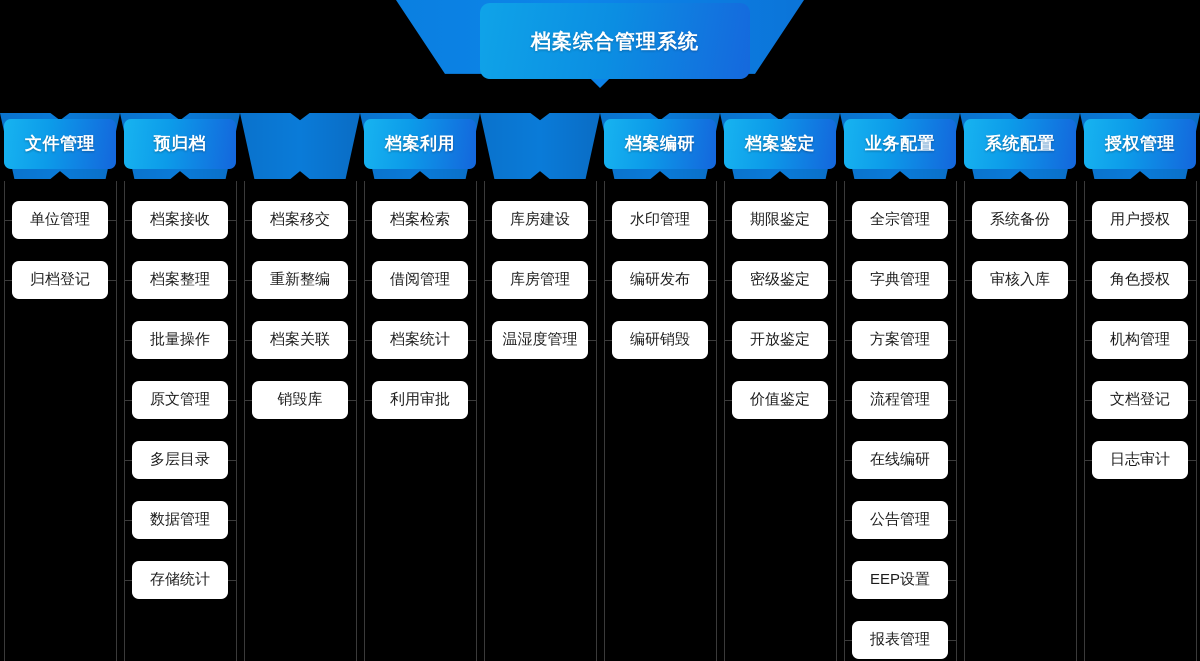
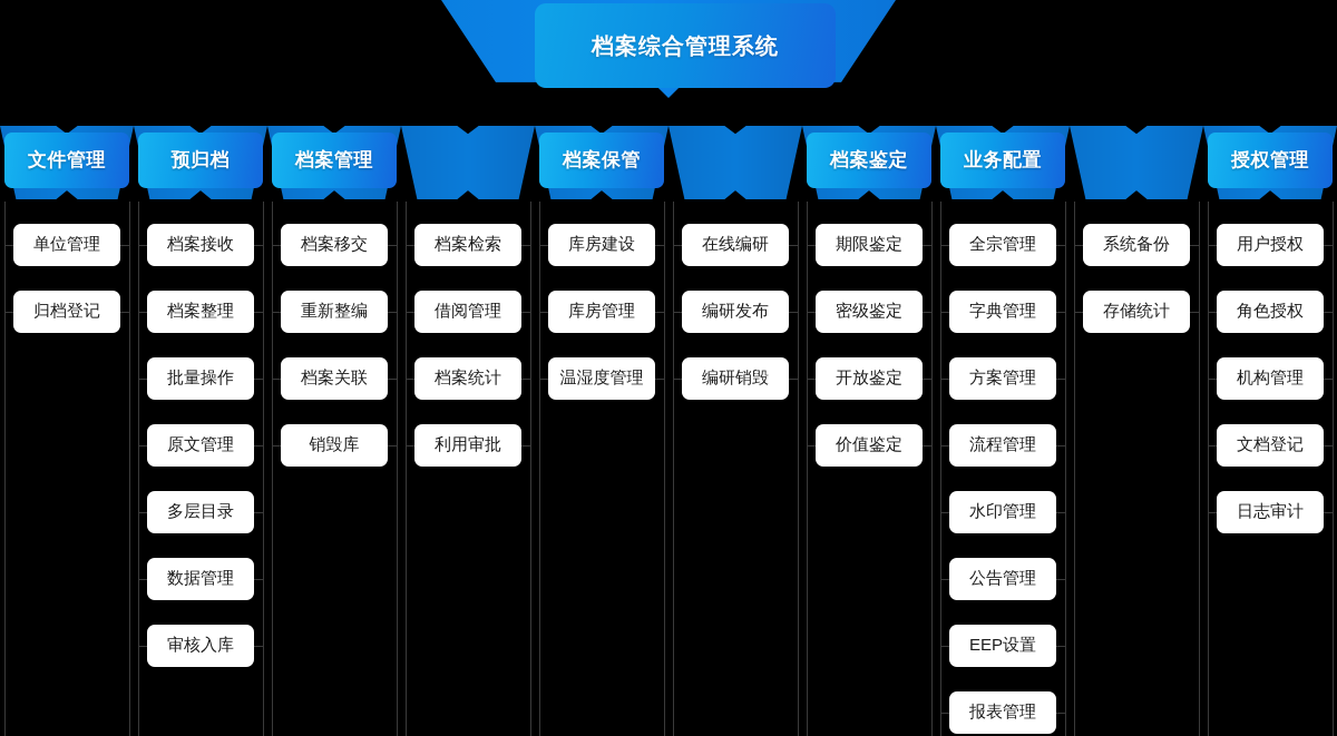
  档案综合管理系统
  文件管理
  单位管理
  归档登记
  预归档
  档案接收
  档案整理
  批量操作
  原文管理
  多层目录
  数据管理
- 存储统计
+ 审核入库
+ 档案管理
  档案移交
  重新整编
  档案关联
  销毁库
- 档案利用
  档案检索
  借阅管理
  档案统计
  利用审批
+ 档案保管
  库房建设
  库房管理
  温湿度管理
- 档案编研
- 水印管理
+ 在线编研
  编研发布
  编研销毁
  档案鉴定
  期限鉴定
  密级鉴定
  开放鉴定
  价值鉴定
  业务配置
  全宗管理
  字典管理
  方案管理
  流程管理
- 在线编研
+ 水印管理
  公告管理
  EEP设置
  报表管理
- 系统配置
  系统备份
- 审核入库
+ 存储统计
  授权管理
  用户授权
  角色授权
  机构管理
  文档登记
  日志审计
